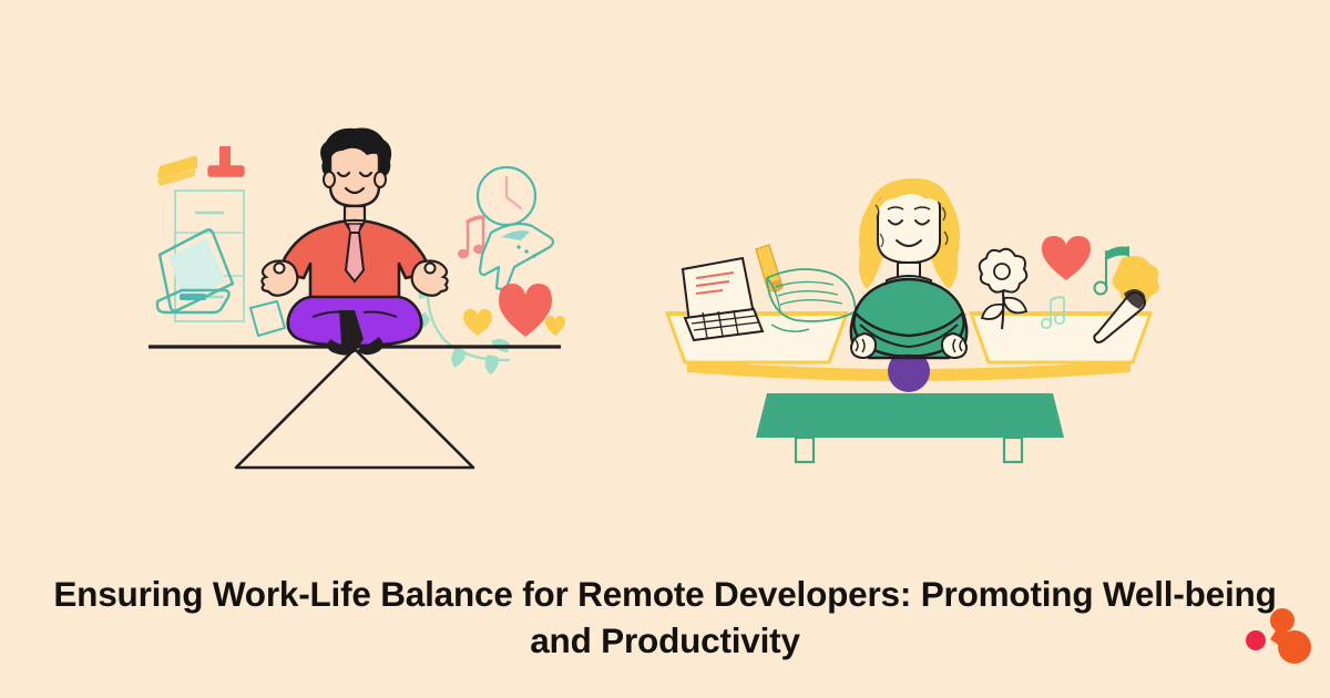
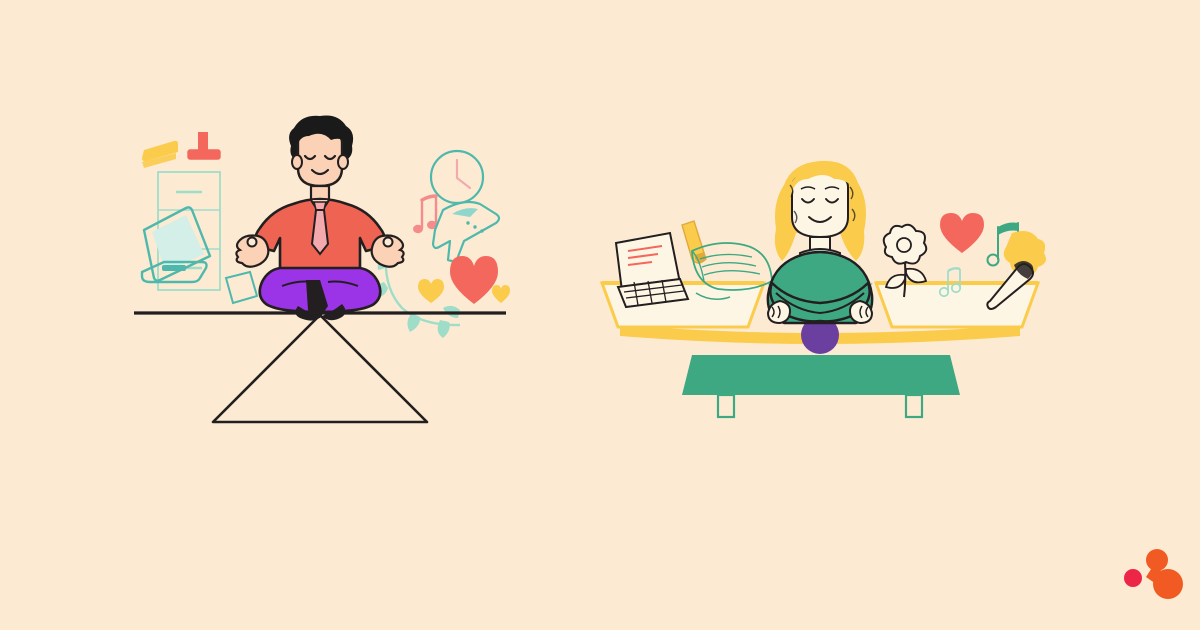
- Ensuring Work-Life Balance for Remote Developers: Promoting Well-being and Productivity
